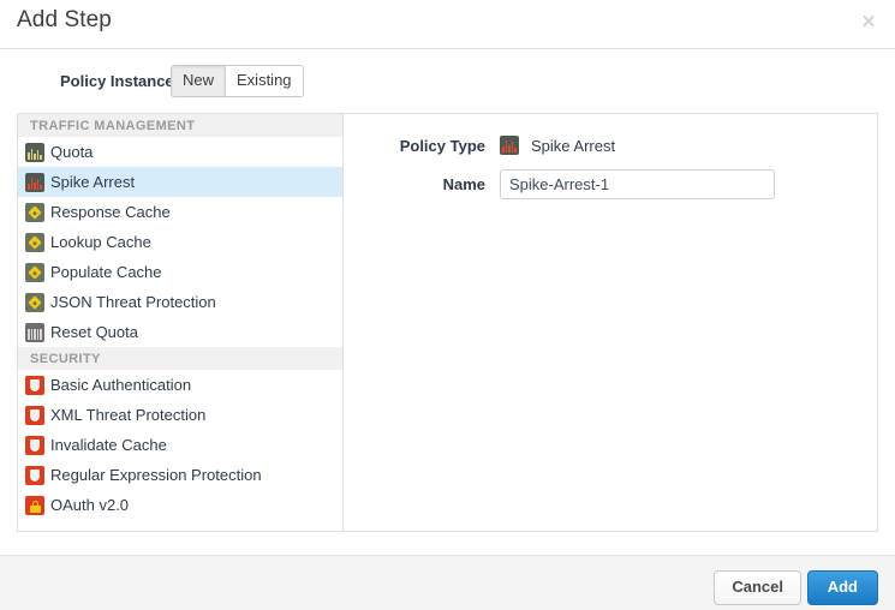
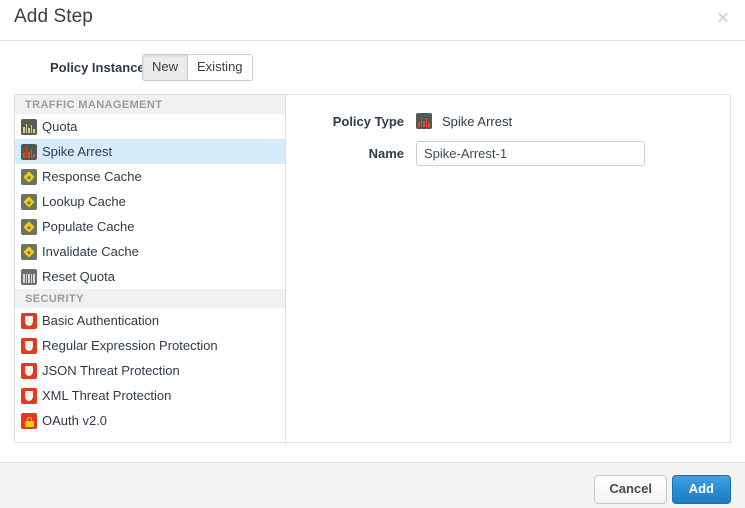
  Add Step
  ✕
  Policy Instanc
  New
  Existing
  TRAFFIC MANAGEMENT
  Quota
  Spike Arrest
  Response Cache
  Lookup Cache
  Populate Cache
- JSON Threat Protection
+ Invalidate Cache
  Reset Quota
  SECURITY
  Basic Authentication
- XML Threat Protection
+ Regular Expression Protection
- Invalidate Cache
+ JSON Threat Protection
- Regular Expression Protection
+ XML Threat Protection
  OAuth v2.0
  Policy Type
  Spike Arrest
  Name
  Spike-Arrest-1
  Cancel
  Add
